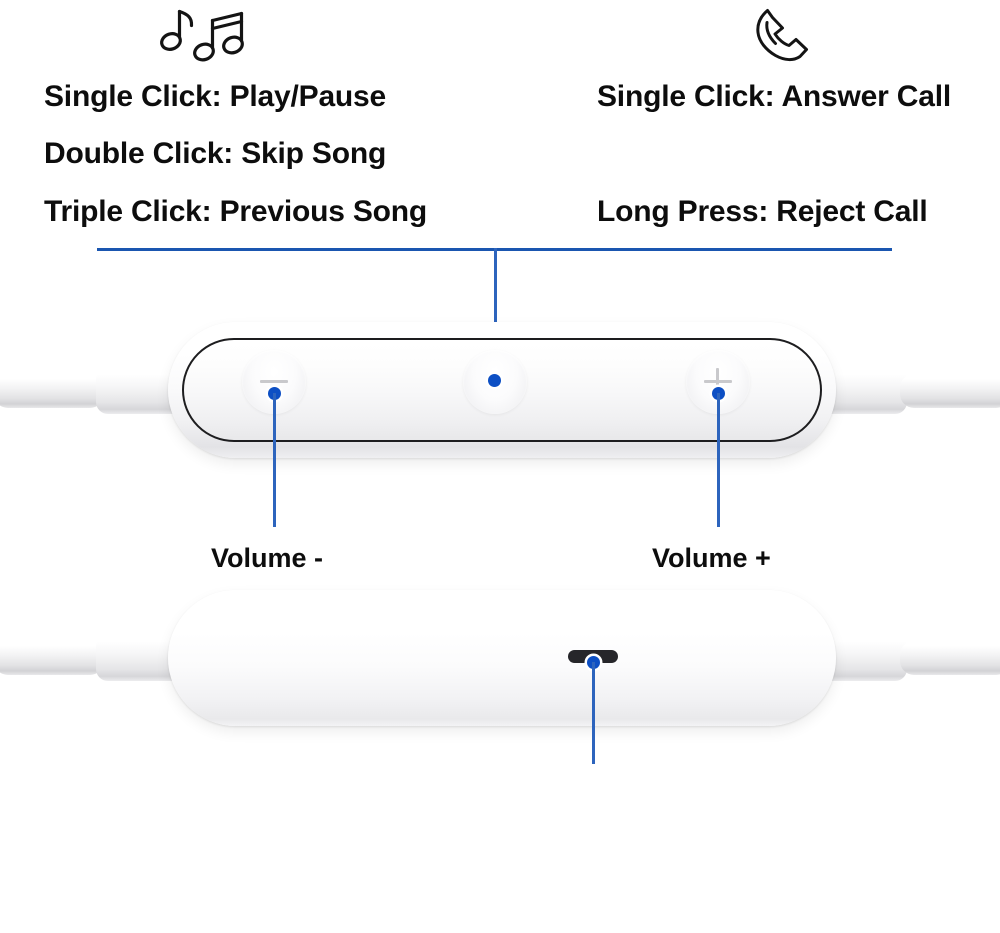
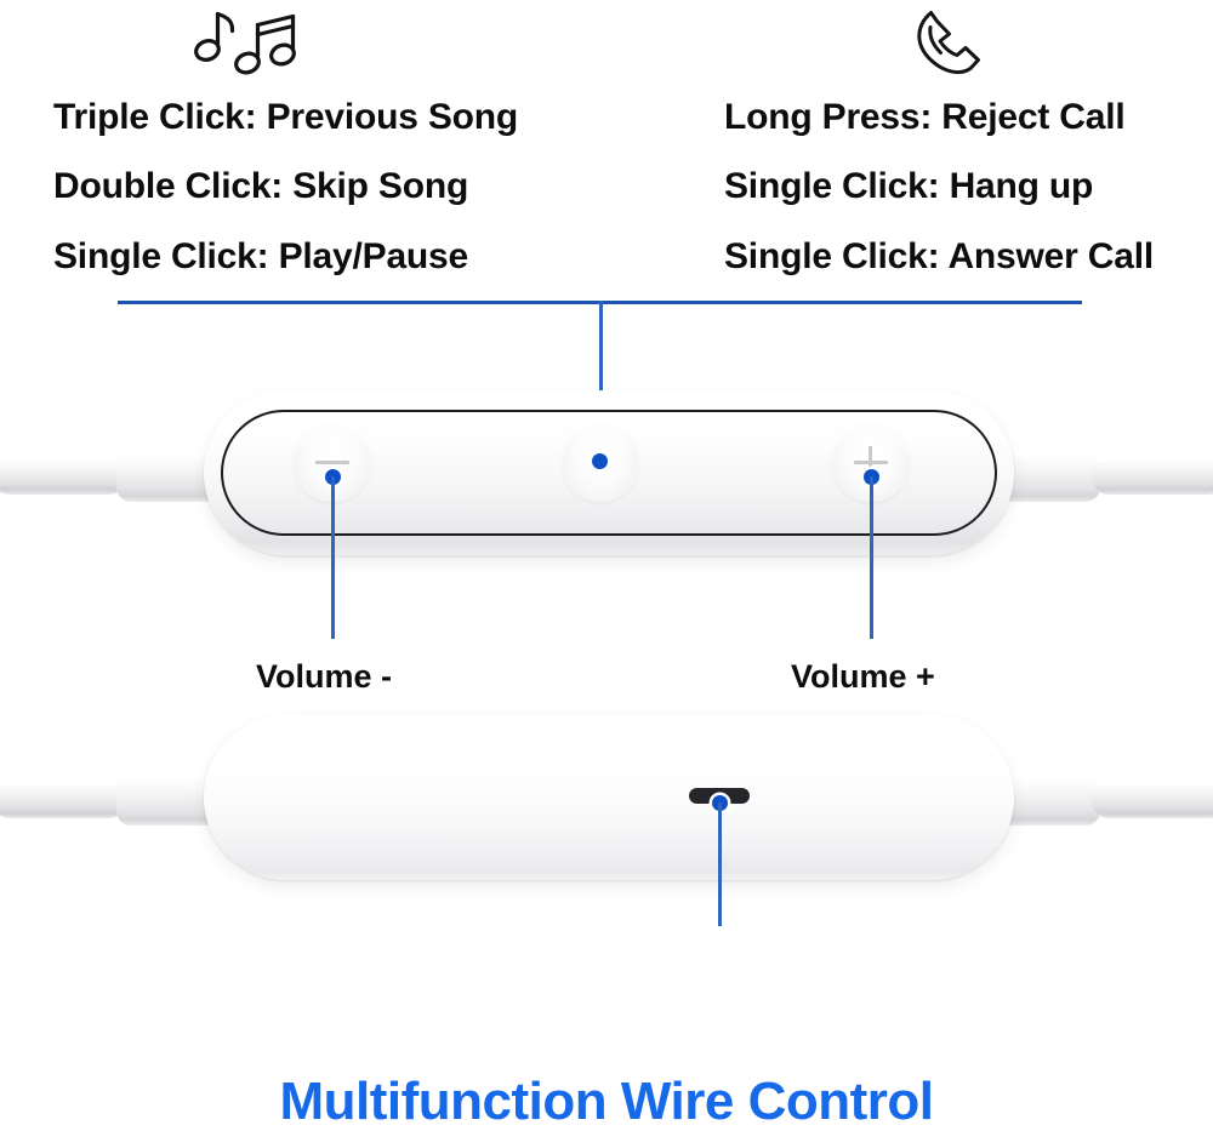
- Single Click: Play/Pause
+ Triple Click: Previous Song
  Double Click: Skip Song
- Triple Click: Previous Song
+ Single Click: Play/Pause
- Single Click: Answer Call
+ Long Press: Reject Call
+ Single Click: Hang up
- Long Press: Reject Call
+ Single Click: Answer Call
  Volume -
  Volume +
+ Multifunction Wire Control
